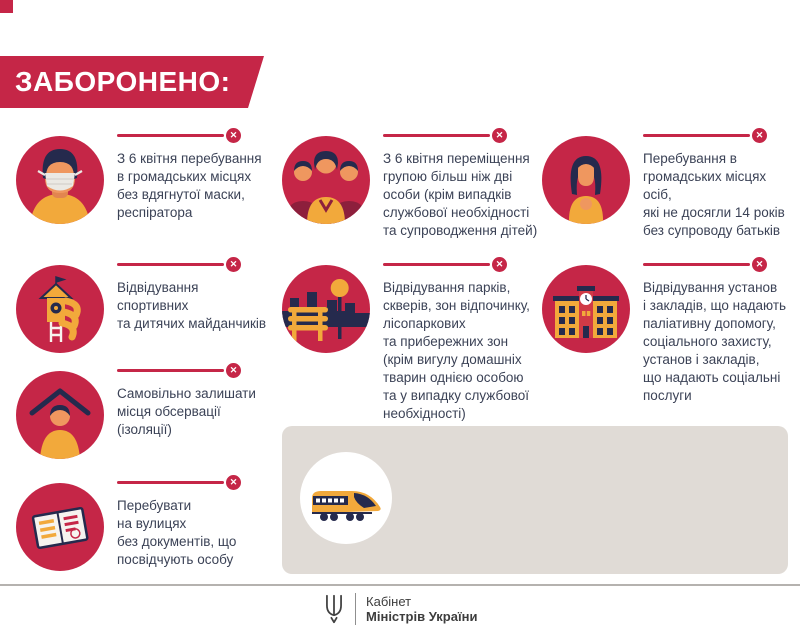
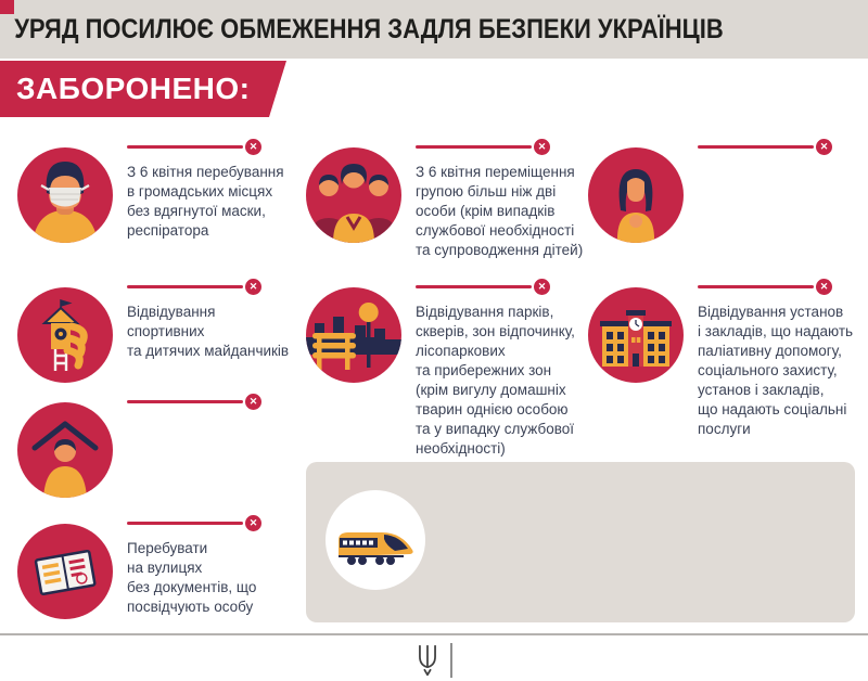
+ УРЯД ПОСИЛЮЄ ОБМЕЖЕННЯ ЗАДЛЯ БЕЗПЕКИ УКРАЇНЦІВ
  ЗАБОРОНЕНО:
  ✕
  З 6 квітня перебування
  в громадських місцях
  без вдягнутої маски,
  респіратора
  ✕
  З 6 квітня переміщення
  групою більш ніж дві
  особи (крім випадків
  службової необхідності
  та супроводження дітей)
  ✕
- Перебування в
- громадських місцях осіб,
- які не досягли 14 років
- без супроводу батьків
  ✕
  Відвідування
  спортивних
  та дитячих майданчиків
  ✕
  Відвідування парків,
  скверів, зон відпочинку,
  лісопаркових
  та прибережних зон
  (крім вигулу домашніх
  тварин однією особою
  та у випадку службової
  необхідності)
  ✕
  Відвідування установ
  і закладів, що надають
  паліативну допомогу,
  соціального захисту,
  установ і закладів,
  що надають соціальні
  послуги
  ✕
- Самовільно залишати
- місця обсервації
- (ізоляції)
  ✕
  Перебувати
  на вулицях
  без документів, що
  посвідчують особу
- Кабінет
- Міністрів України
